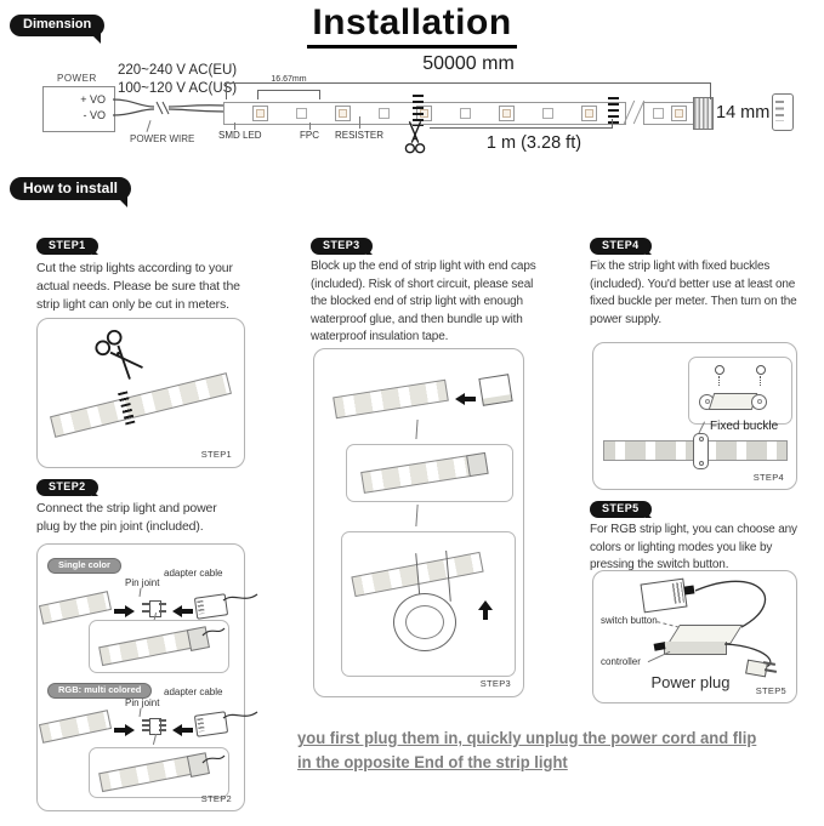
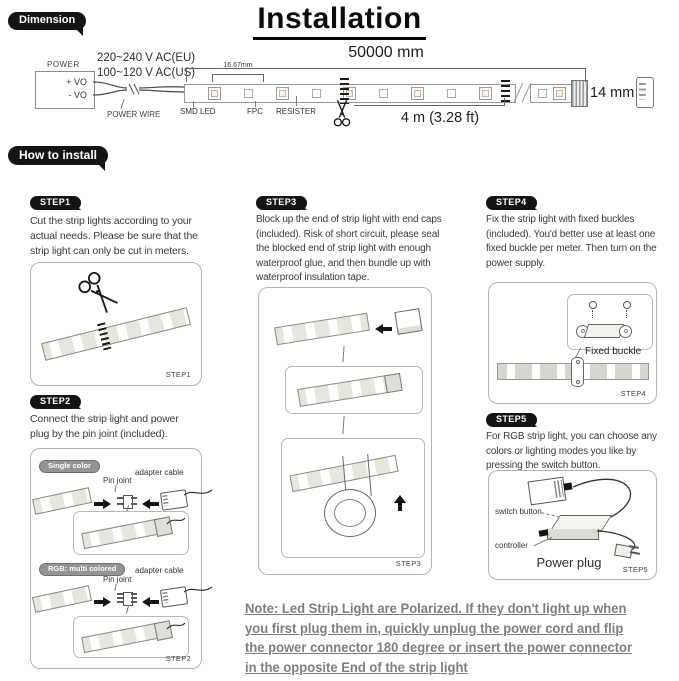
  Dimension
  Installation
  POWER
  + VO
  - VO
  220~240 V AC(EU)
  100~120 V AC(US)
  POWER WIRE
  14 mm
  50000 mm
  SMD LED
  FPC
  RESISTER
- 1 m (3.28 ft)
+ 4 m (3.28 ft)
  How to install
  STEP1
  Cut the strip lights according to your actual needs. Please be sure that the strip light can only be cut in meters.
  STEP1
  STEP2
  Connect the strip light and power plug by the pin joint (included).
  Single color
  Pin joint
  adapter cable
  RGB: multi colored
  Pin joint
  adapter cable
  STEP2
  STEP3
  Block up the end of strip light with end caps (included). Risk of short circuit, please seal the blocked end of strip light with enough waterproof glue, and then bundle up with waterproof insulation tape.
  STEP3
  STEP4
  Fix the strip light with fixed buckles (included). You'd better use at least one fixed buckle per meter. Then turn on the power supply.
  Fixed buckle
  STEP4
  STEP5
  For RGB strip light, you can choose any colors or lighting modes you like by pressing the switch button.
  switch button
  controller
  Power plug
  STEP5
+ Note: Led Strip Light are Polarized. If they don't light up when
  you first plug them in, quickly unplug the power cord and flip
+ the power connector 180 degree or insert the power connector
  in the opposite End of the strip light
